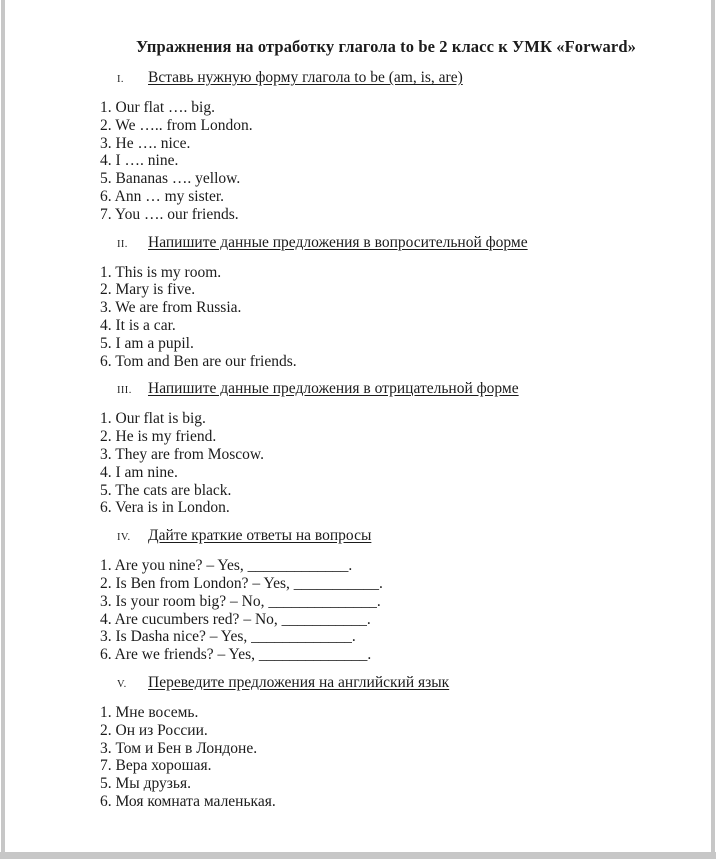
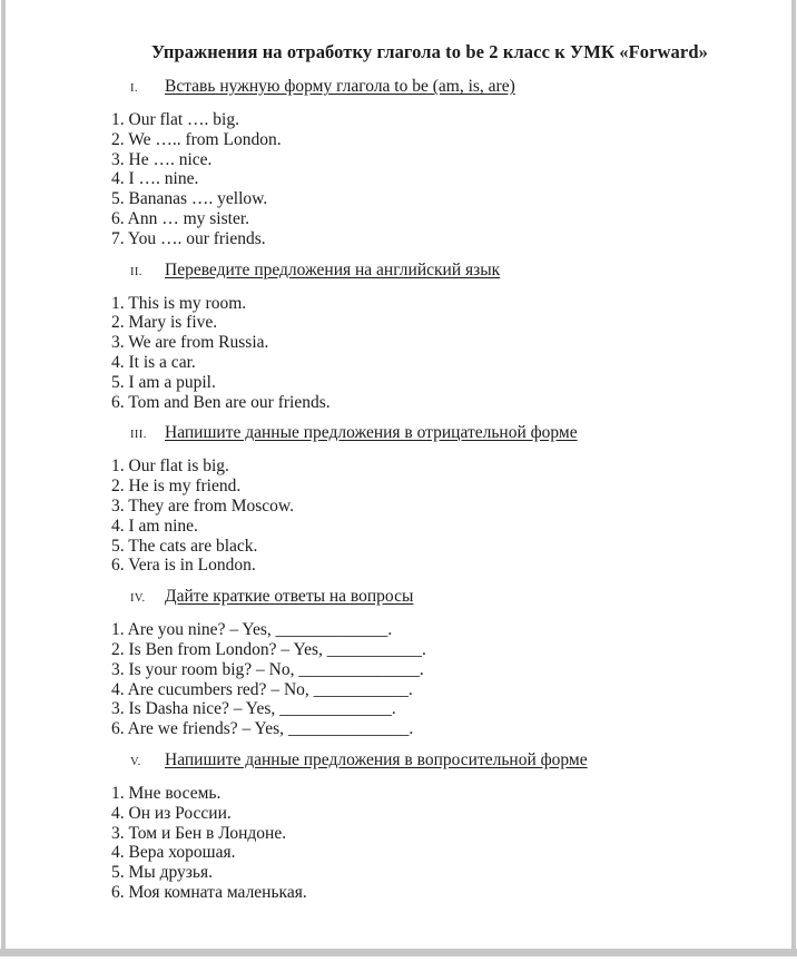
  Упражнения на отработку глагола to be 2 класс к УМК «Forward»
  I. Вставь нужную форму глагола to be (am, is, are)
  1. Our flat …. big.
  2. We ….. from London.
  3. He …. nice.
  4. I …. nine.
  5. Bananas …. yellow.
  6. Ann … my sister.
  7. You …. our friends.
- II. Напишите данные предложения в вопросительной форме
+ II. Переведите предложения на английский язык
  1. This is my room.
  2. Mary is five.
  3. We are from Russia.
  4. It is a car.
  5. I am a pupil.
  6. Tom and Ben are our friends.
  III. Напишите данные предложения в отрицательной форме
  1. Our flat is big.
  2. He is my friend.
  3. They are from Moscow.
  4. I am nine.
  5. The cats are black.
  6. Vera is in London.
  IV. Дайте краткие ответы на вопросы
  1. Are you nine? – Yes, _____________.
  2. Is Ben from London? – Yes, ___________.
  3. Is your room big? – No, ______________.
  4. Are cucumbers red? – No, ___________.
  3. Is Dasha nice? – Yes, _____________.
  6. Are we friends? – Yes, ______________.
- V. Переведите предложения на английский язык
+ V. Напишите данные предложения в вопросительной форме
  1. Мне восемь.
- 2. Он из России.
+ 4. Он из России.
  3. Том и Бен в Лондоне.
- 7. Вера хорошая.
+ 4. Вера хорошая.
  5. Мы друзья.
  6. Моя комната маленькая.
